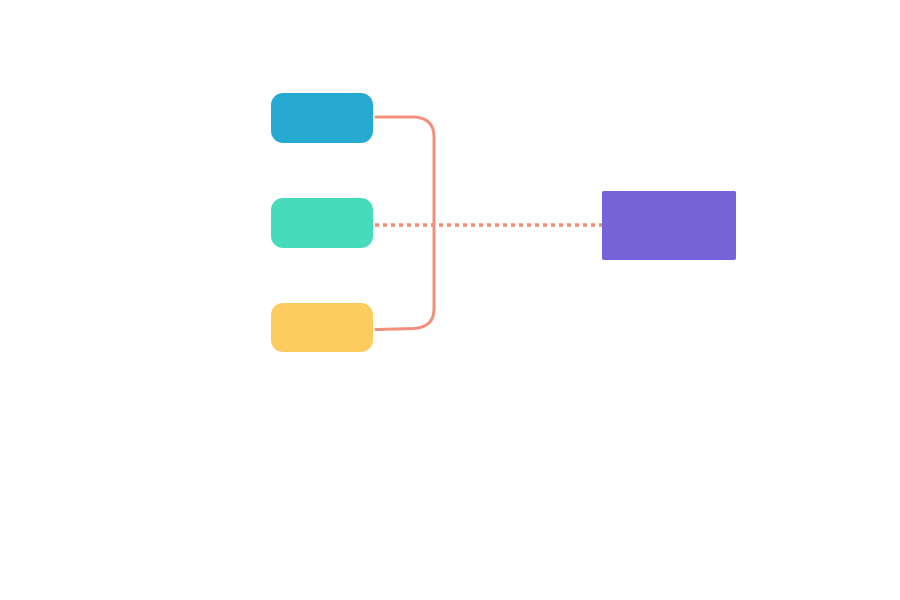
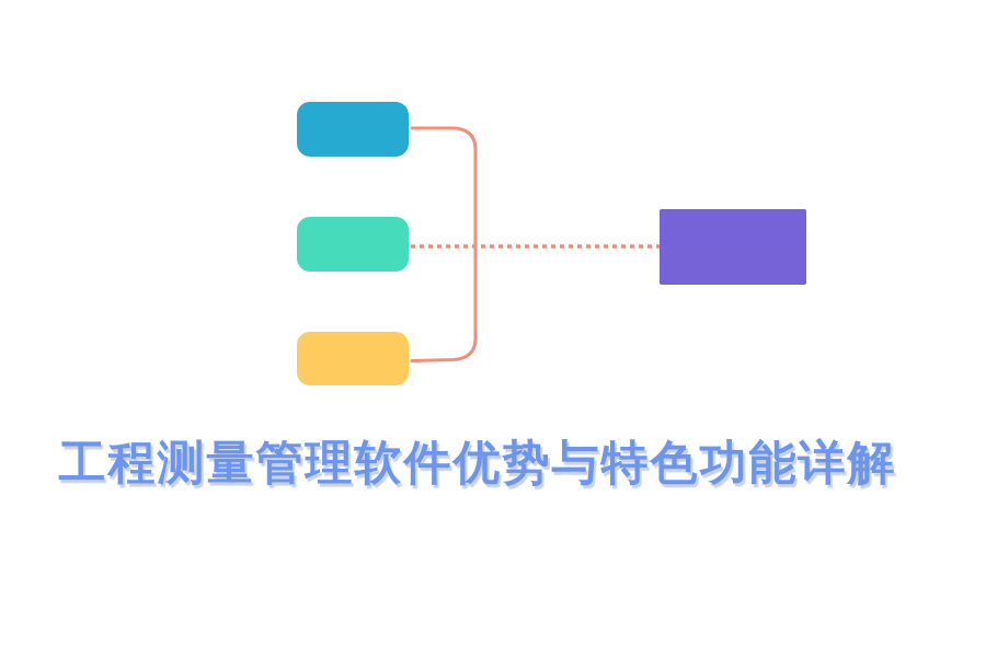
+ 工程测量管理软件优势与特色功能详解
